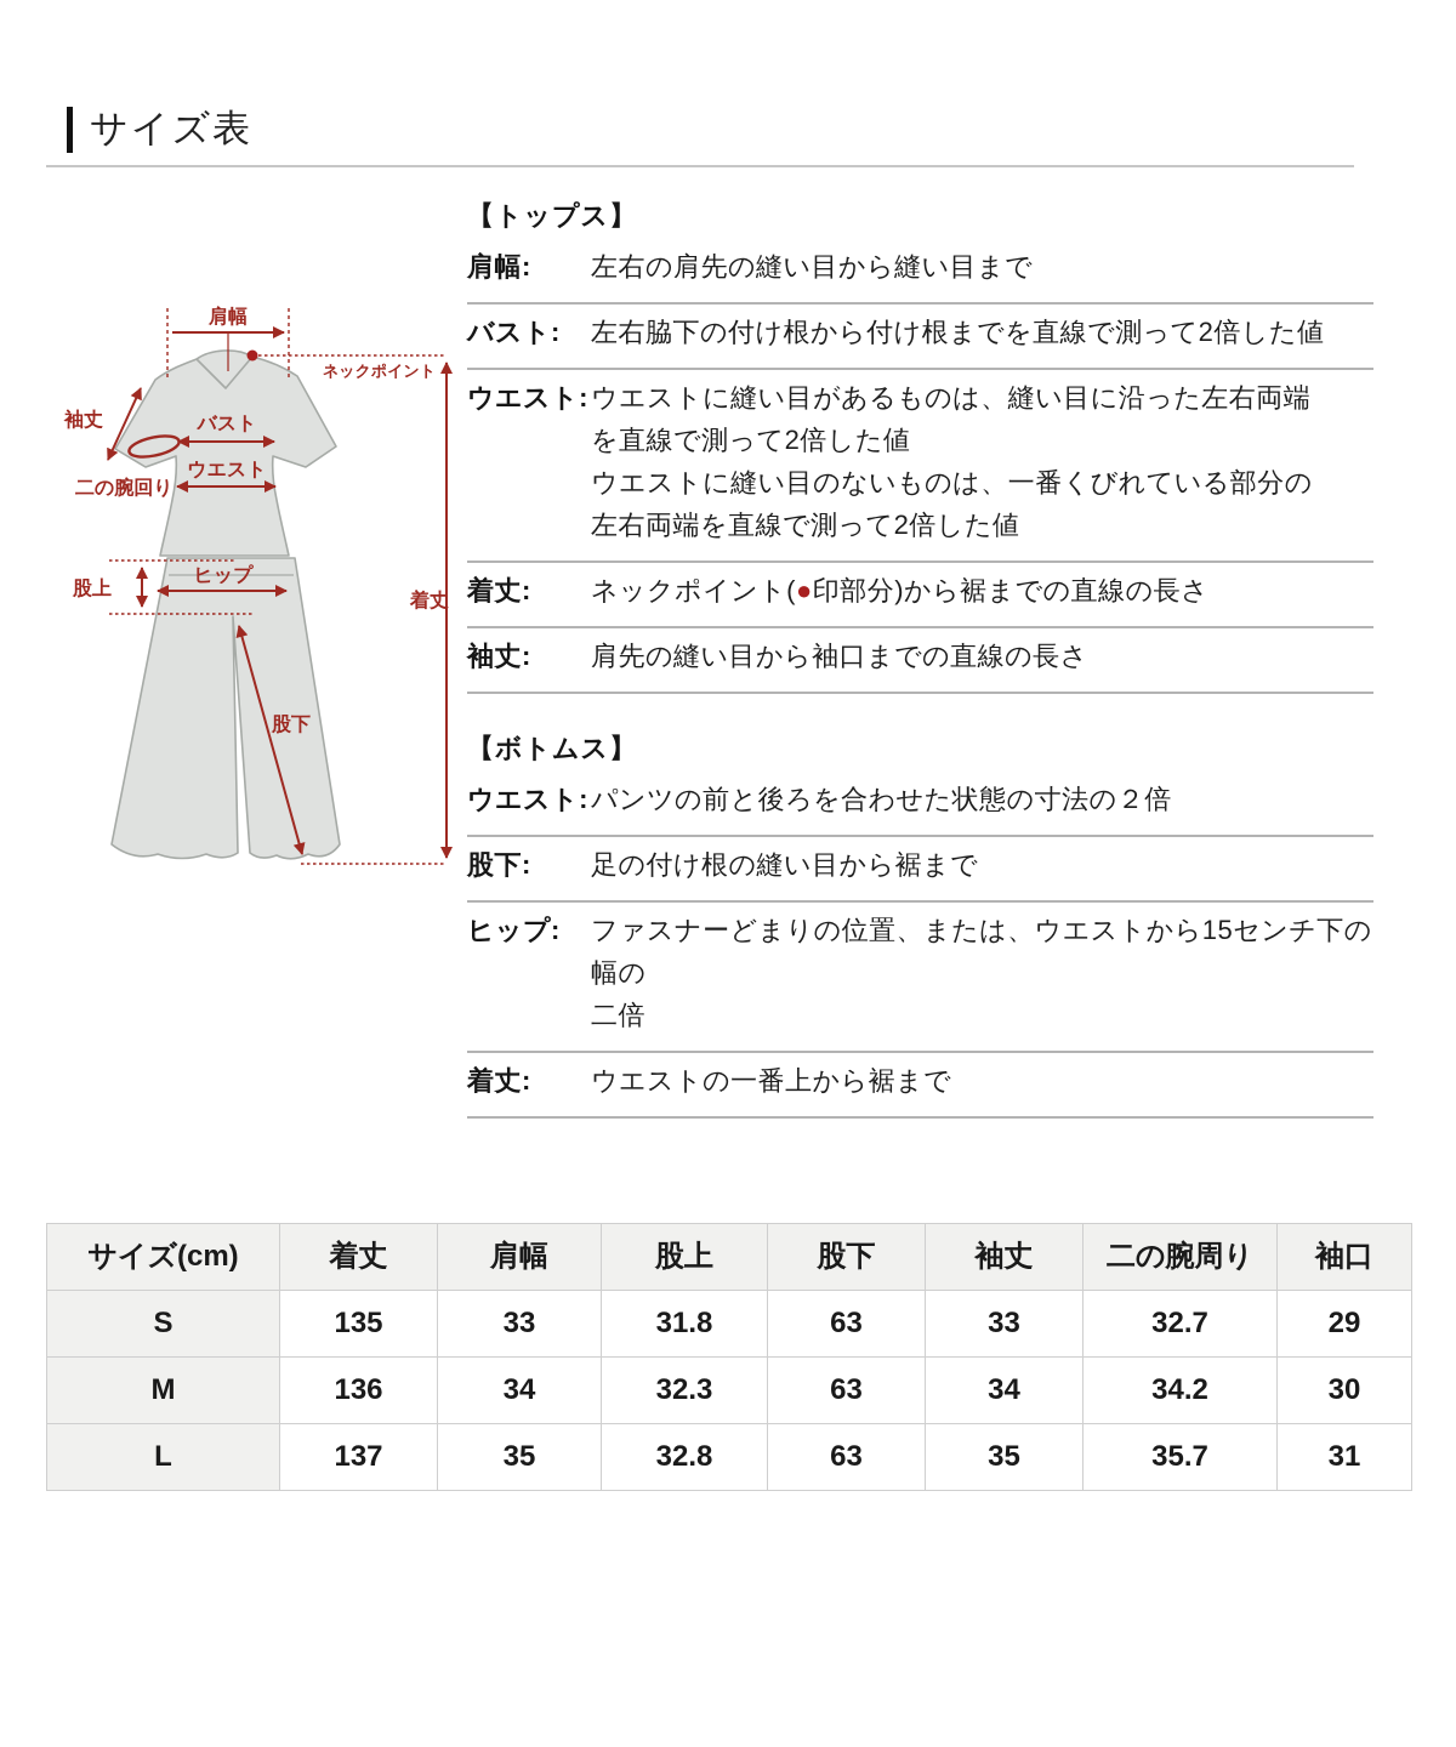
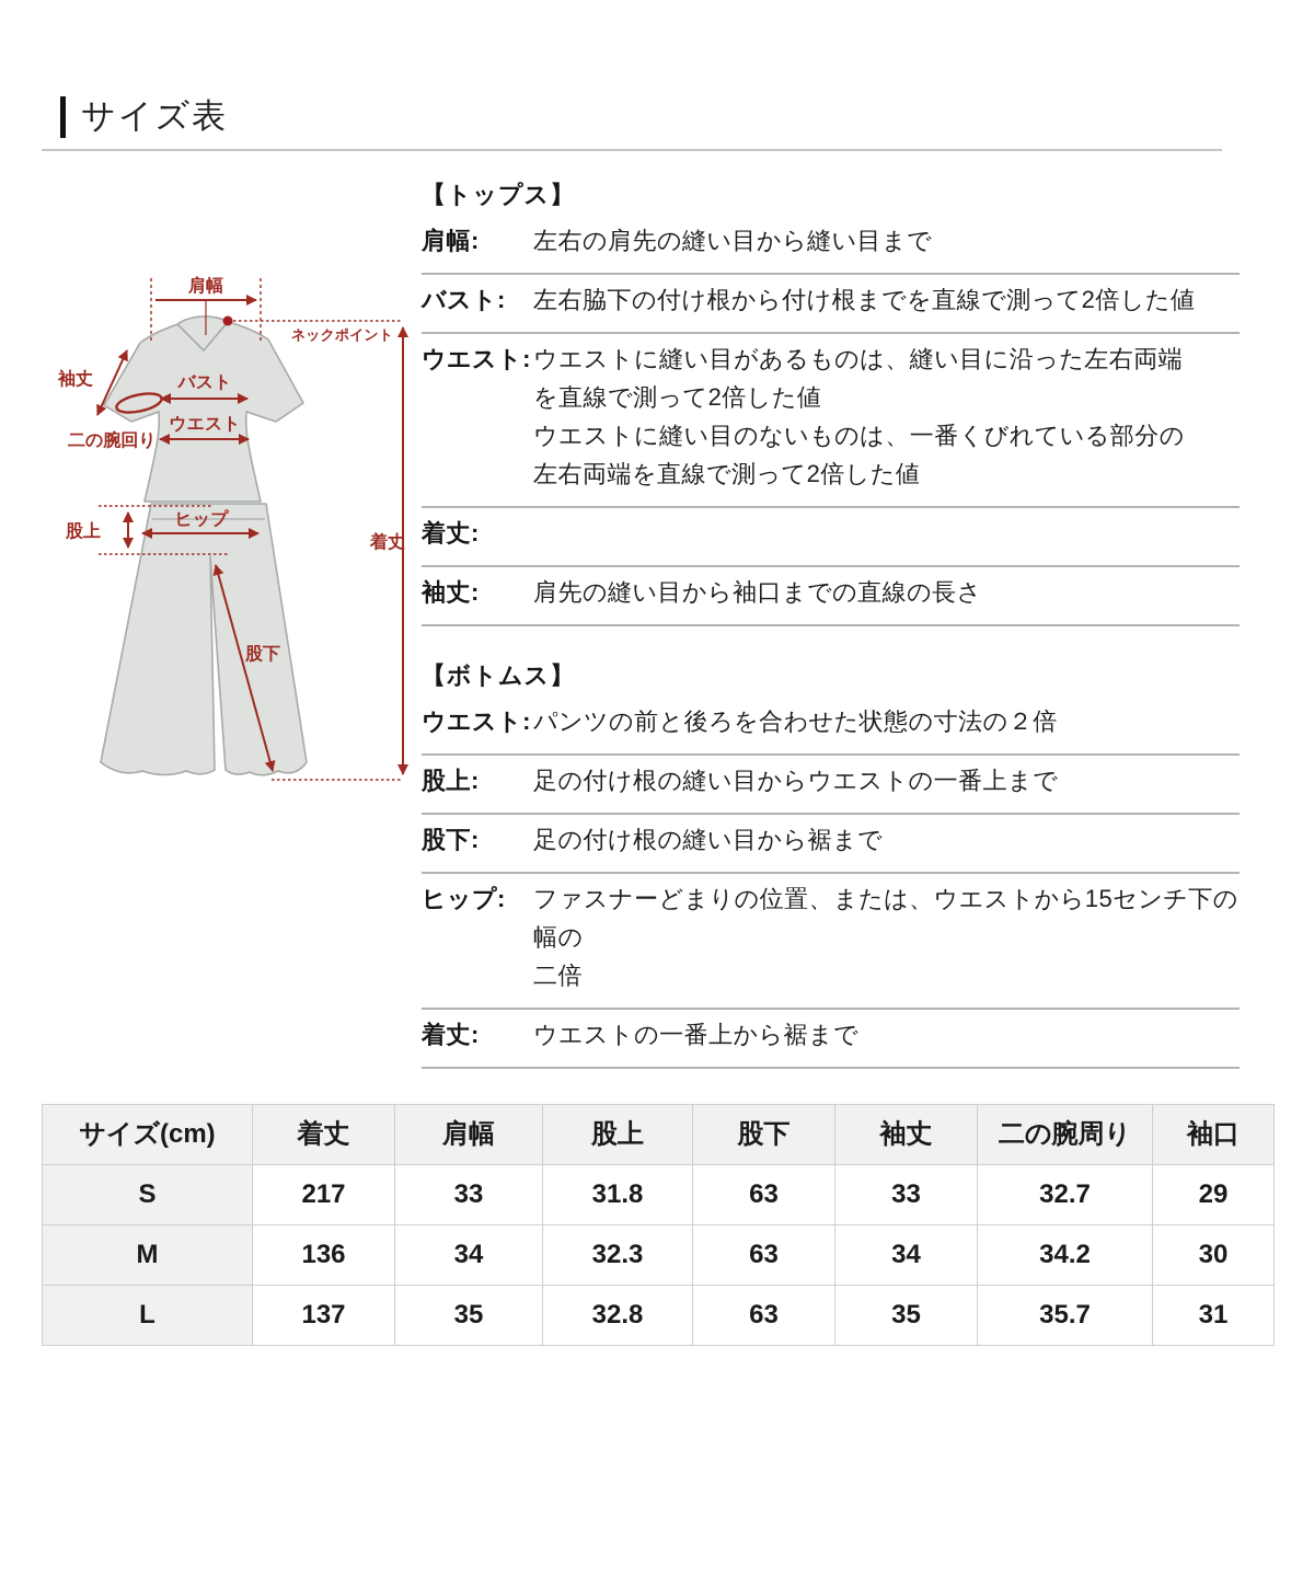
  サイズ表
  肩幅
  ネックポイント
  袖丈
  バスト
  ウエスト
  二の腕回り
  股上
  ヒップ
  股下
  着丈
  【トップス】
  肩幅:
  左右の肩先の縫い目から縫い目まで
  バスト:
  左右脇下の付け根から付け根までを直線で測って2倍した値
  ウエスト:
  ウエストに縫い目があるものは、縫い目に沿った左右両端
  を直線で測って2倍した値
  ウエストに縫い目のないものは、一番くびれている部分の
  左右両端を直線で測って2倍した値
  着丈:
- ネックポイント(●印部分)から裾までの直線の長さ
  袖丈:
  肩先の縫い目から袖口までの直線の長さ
  【ボトムス】
  ウエスト:
  パンツの前と後ろを合わせた状態の寸法の２倍
+ 股上:
+ 足の付け根の縫い目からウエストの一番上まで
  股下:
  足の付け根の縫い目から裾まで
  ヒップ:
  ファスナーどまりの位置、または、ウエストから15センチ下の幅の
  二倍
  着丈:
  ウエストの一番上から裾まで
  サイズ(cm)	着丈	肩幅	股上	股下	袖丈	二の腕周り	袖口
- S	135	33	31.8	63	33	32.7	29
+ S	217	33	31.8	63	33	32.7	29
  M	136	34	32.3	63	34	34.2	30
  L	137	35	32.8	63	35	35.7	31
